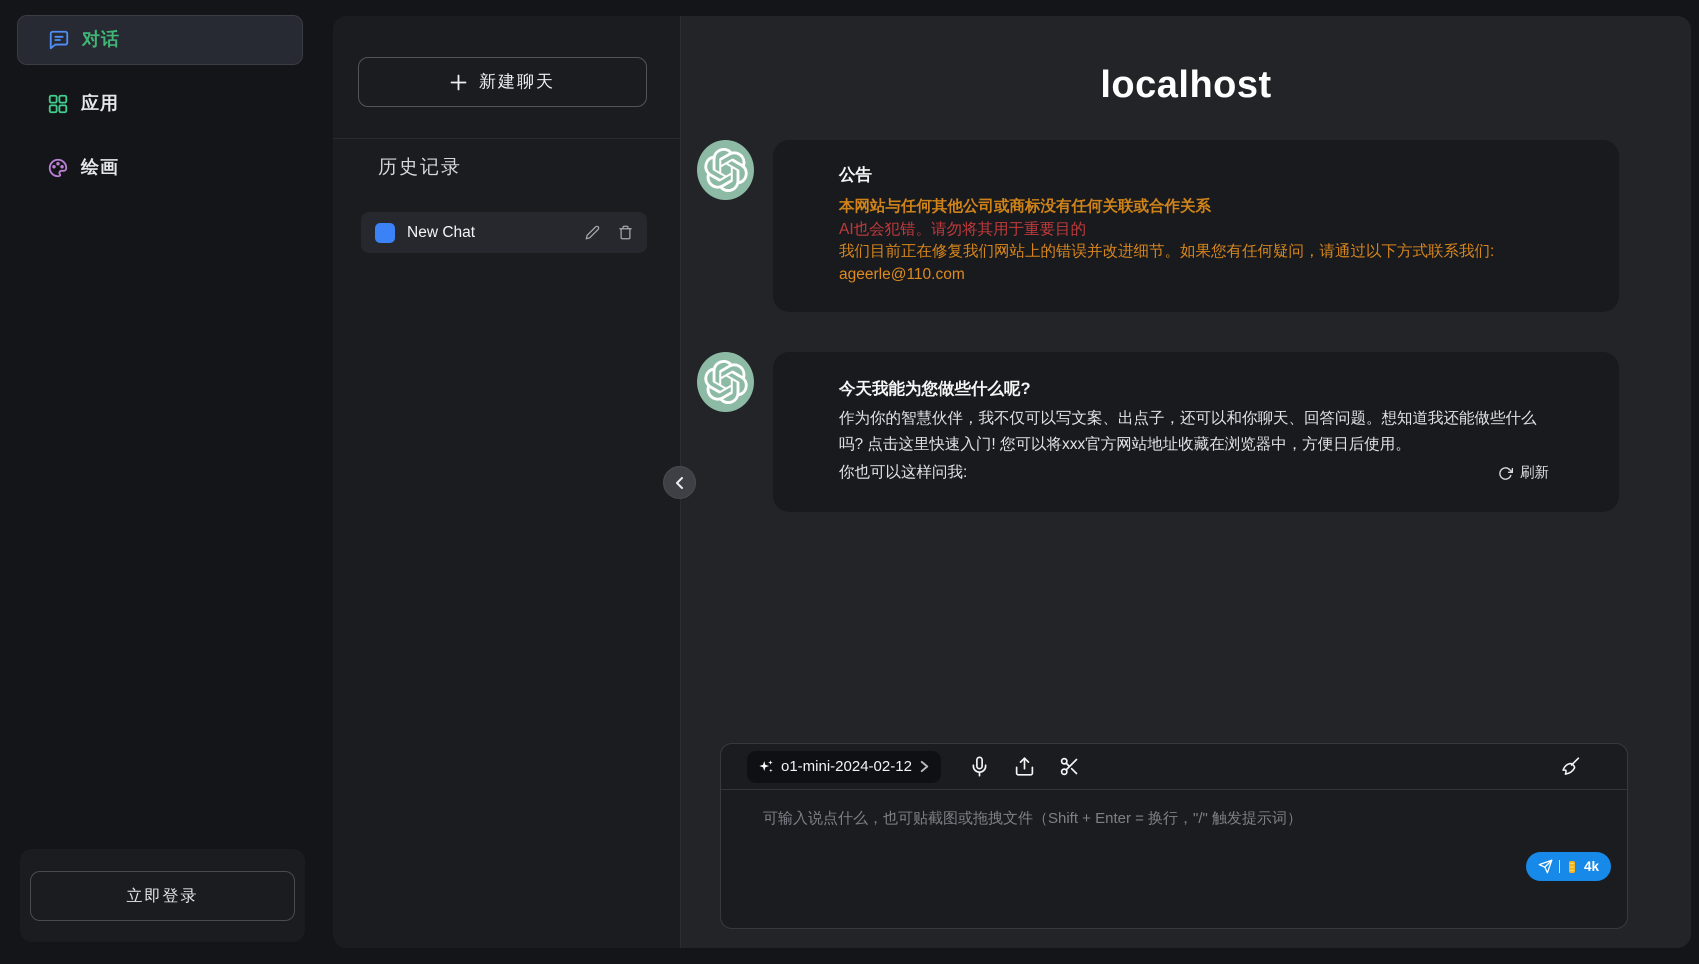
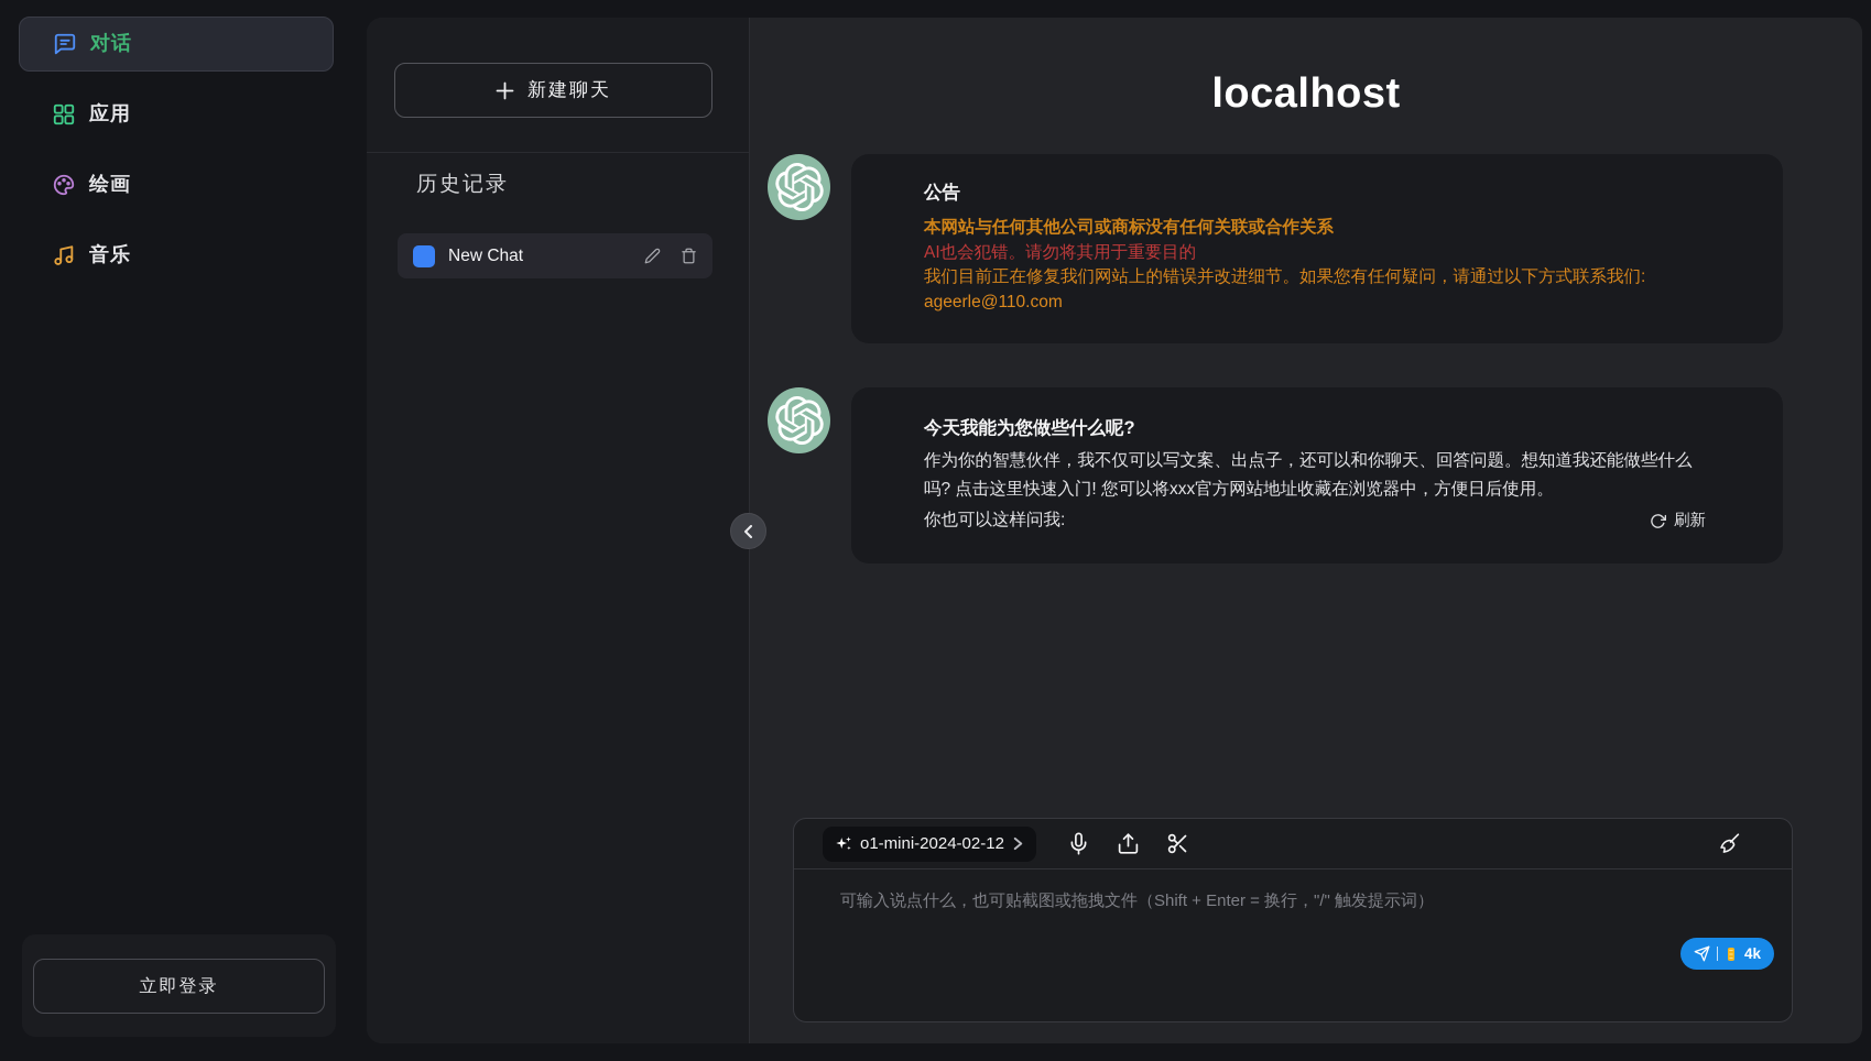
  对话
  应用
  绘画
+ 音乐
  立即登录
  新建聊天
  历史记录
  New Chat
  localhost
  公告
  本网站与任何其他公司或商标没有任何关联或合作关系
  AI也会犯错。请勿将其用于重要目的
  我们目前正在修复我们网站上的错误并改进细节。如果您有任何疑问，请通过以下方式联系我们:
  ageerle@110.com
  今天我能为您做些什么呢?
  作为你的智慧伙伴，我不仅可以写文案、出点子，还可以和你聊天、回答问题。想知道我还能做些什么吗? 点击这里快速入门! 您可以将xxx官方网站地址收藏在浏览器中，方便日后使用。
  你也可以这样问我:
  刷新
  o1-mini-2024-02-12
  可输入说点什么，也可贴截图或拖拽文件（Shift + Enter = 换行，"/" 触发提示词）
  4k
